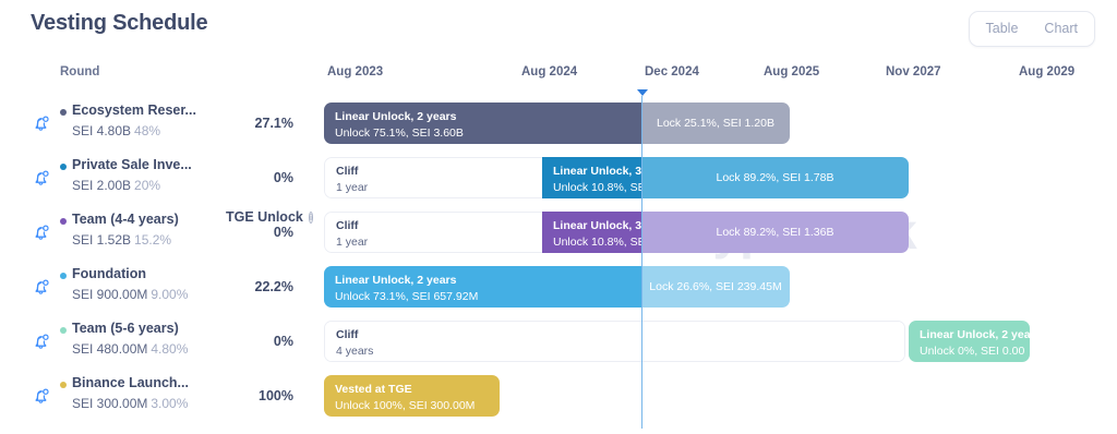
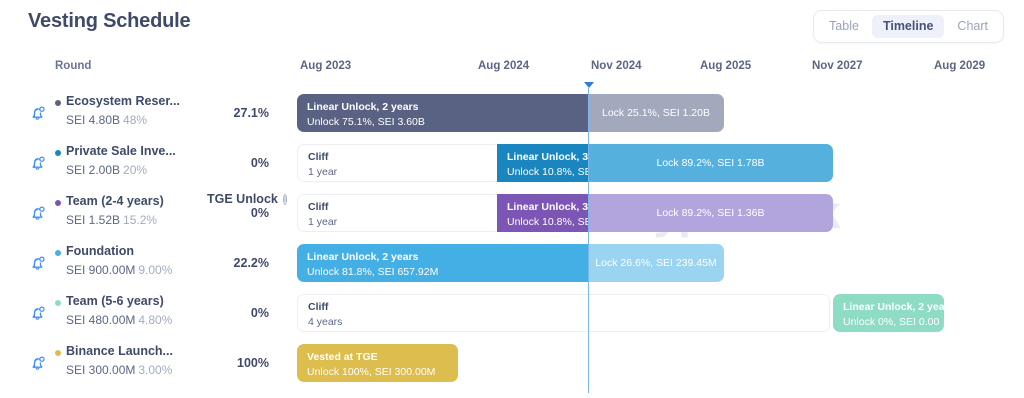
  Vesting Schedule
  Table
+ Timeline
  Chart
  Round
  TGE Unlock
  i
  Aug 2023
  Aug 2024
- Dec 2024
+ Nov 2024
  Aug 2025
  Nov 2027
  Aug 2029
  Ecosystem Reser...
  SEI 4.80B 48%
  27.1%
  Linear Unlock, 2 years
  Unlock 75.1%, SEI 3.60B
  Lock 25.1%, SEI 1.20B
  Private Sale Inve...
  SEI 2.00B 20%
  0%
  Cliff
  1 year
  Linear Unlock, 3
  Lock 89.2%, SEI 1.78B
- Team (4-4 years)
+ Team (2-4 years)
  SEI 1.52B 15.2%
  0%
  Cliff
  1 year
  Linear Unlock, 3
  Lock 89.2%, SEI 1.36B
  Foundation
  SEI 900.00M 9.00%
  22.2%
  Linear Unlock, 2 years
- Unlock 73.1%, SEI 657.92M
+ Unlock 81.8%, SEI 657.92M
  Lock 26.6%, SEI 239.45M
  Team (5-6 years)
  SEI 480.00M 4.80%
  0%
  Cliff
  4 years
  Linear Unlock, 2 yea
  Unlock 0%, SEI 0.00
  Binance Launch...
  SEI 300.00M 3.00%
  100%
  Vested at TGE
  Unlock 100%, SEI 300.00M
